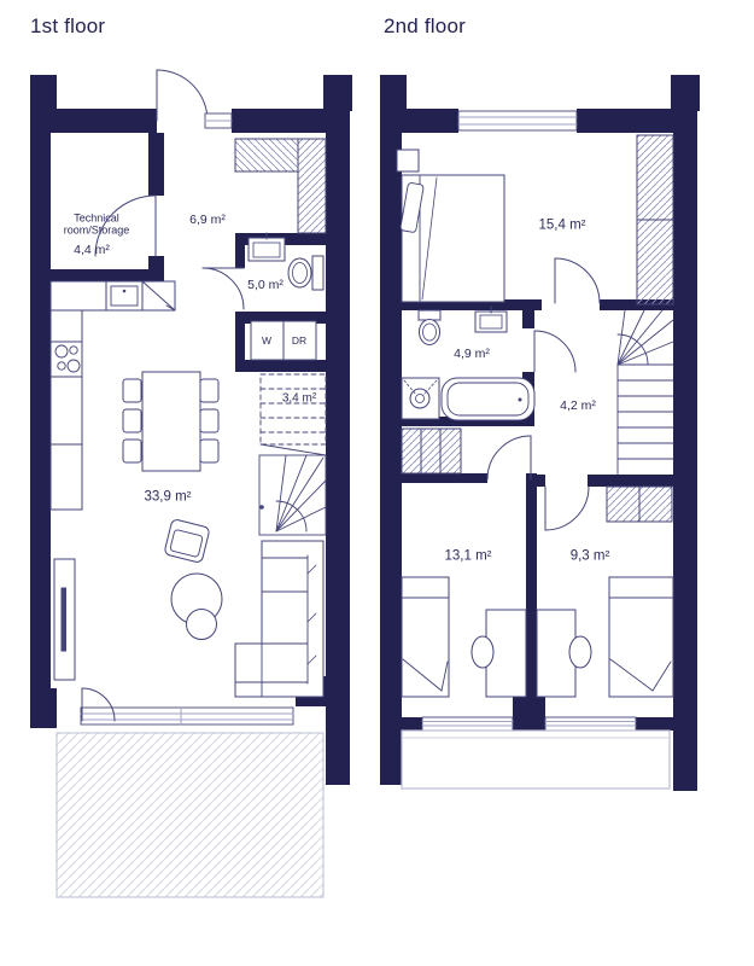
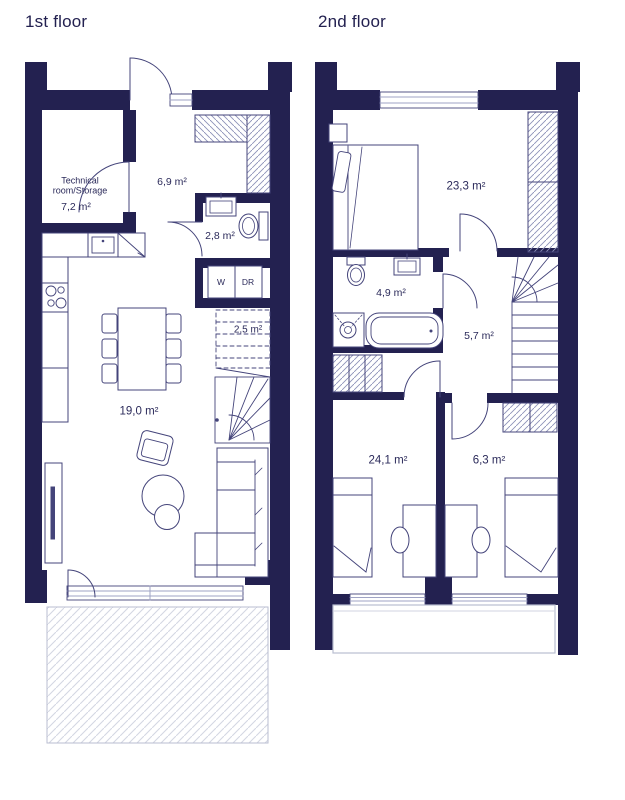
  1st floor
  2nd floor
  Technical room/Storage
- 4,4 m²
+ 7,2 m²
  6,9 m²
- 5,0 m²
+ 2,8 m²
  W
  DR
- 3,4 m²
+ 2,5 m²
- 33,9 m²
+ 19,0 m²
- 15,4 m²
+ 23,3 m²
  4,9 m²
- 4,2 m²
+ 5,7 m²
- 13,1 m²
+ 24,1 m²
- 9,3 m²
+ 6,3 m²
